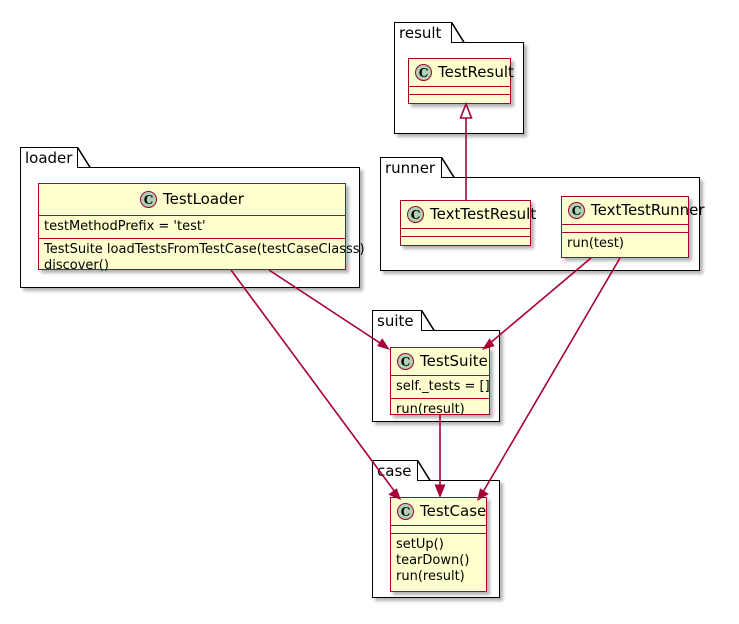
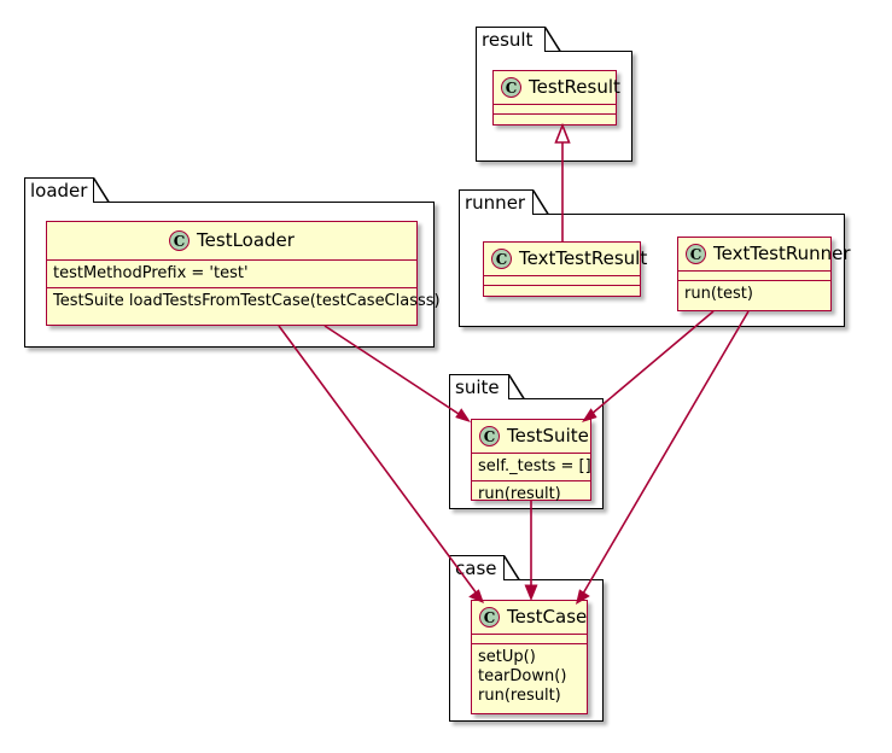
  result
  C
  TestResult
  loader
  C
  TestLoader
  testMethodPrefix = 'test'
  TestSuite loadTestsFromTestCase(testCaseCla
- discover()
  runner
  C
  TextTestResult
  C
  TextTestRunner
  run(test)
  suite
  C
  TestSuite
  self._tests = [
  run(result)
  case
  C
  TestCase
  setUp()
  tearDown()
  run(result)
